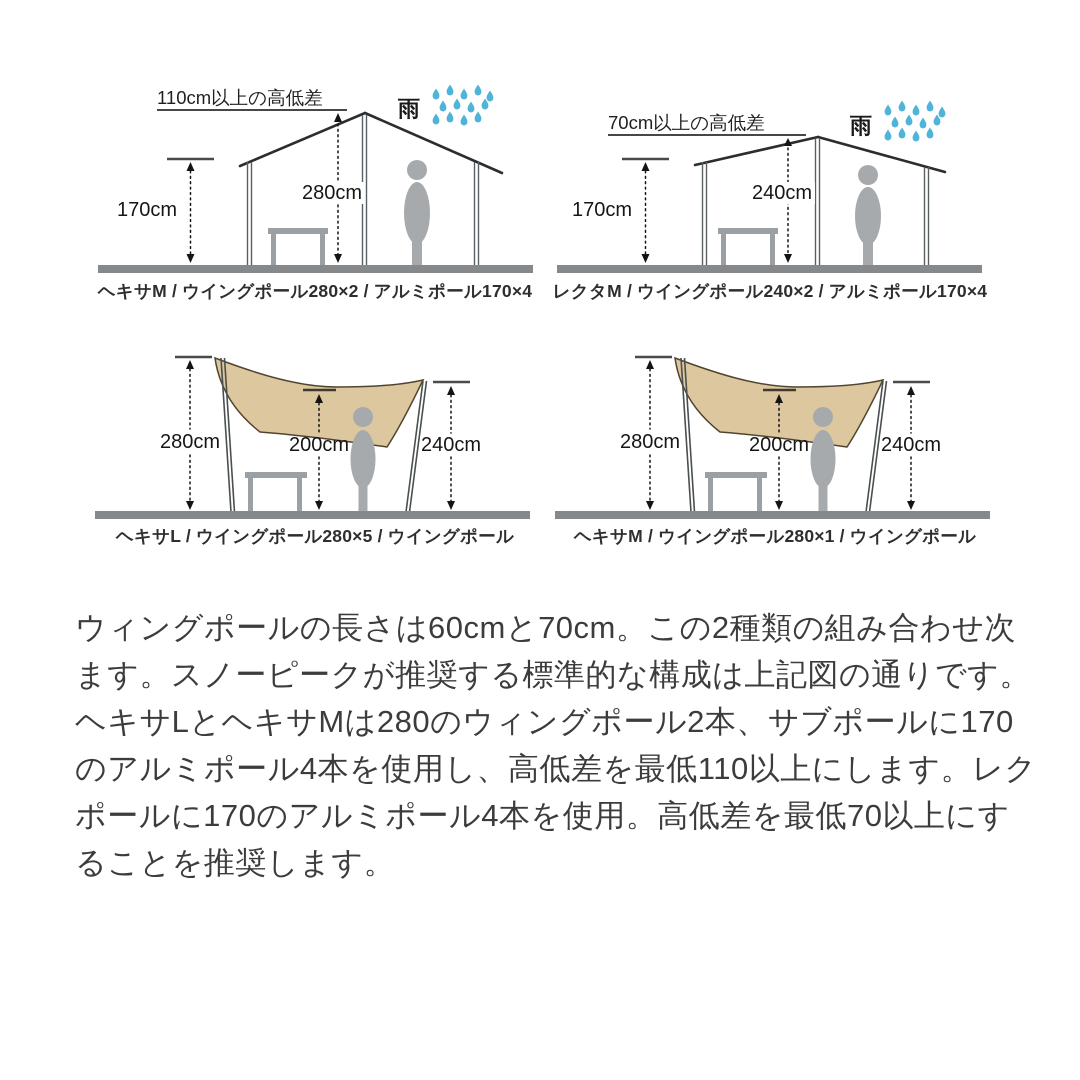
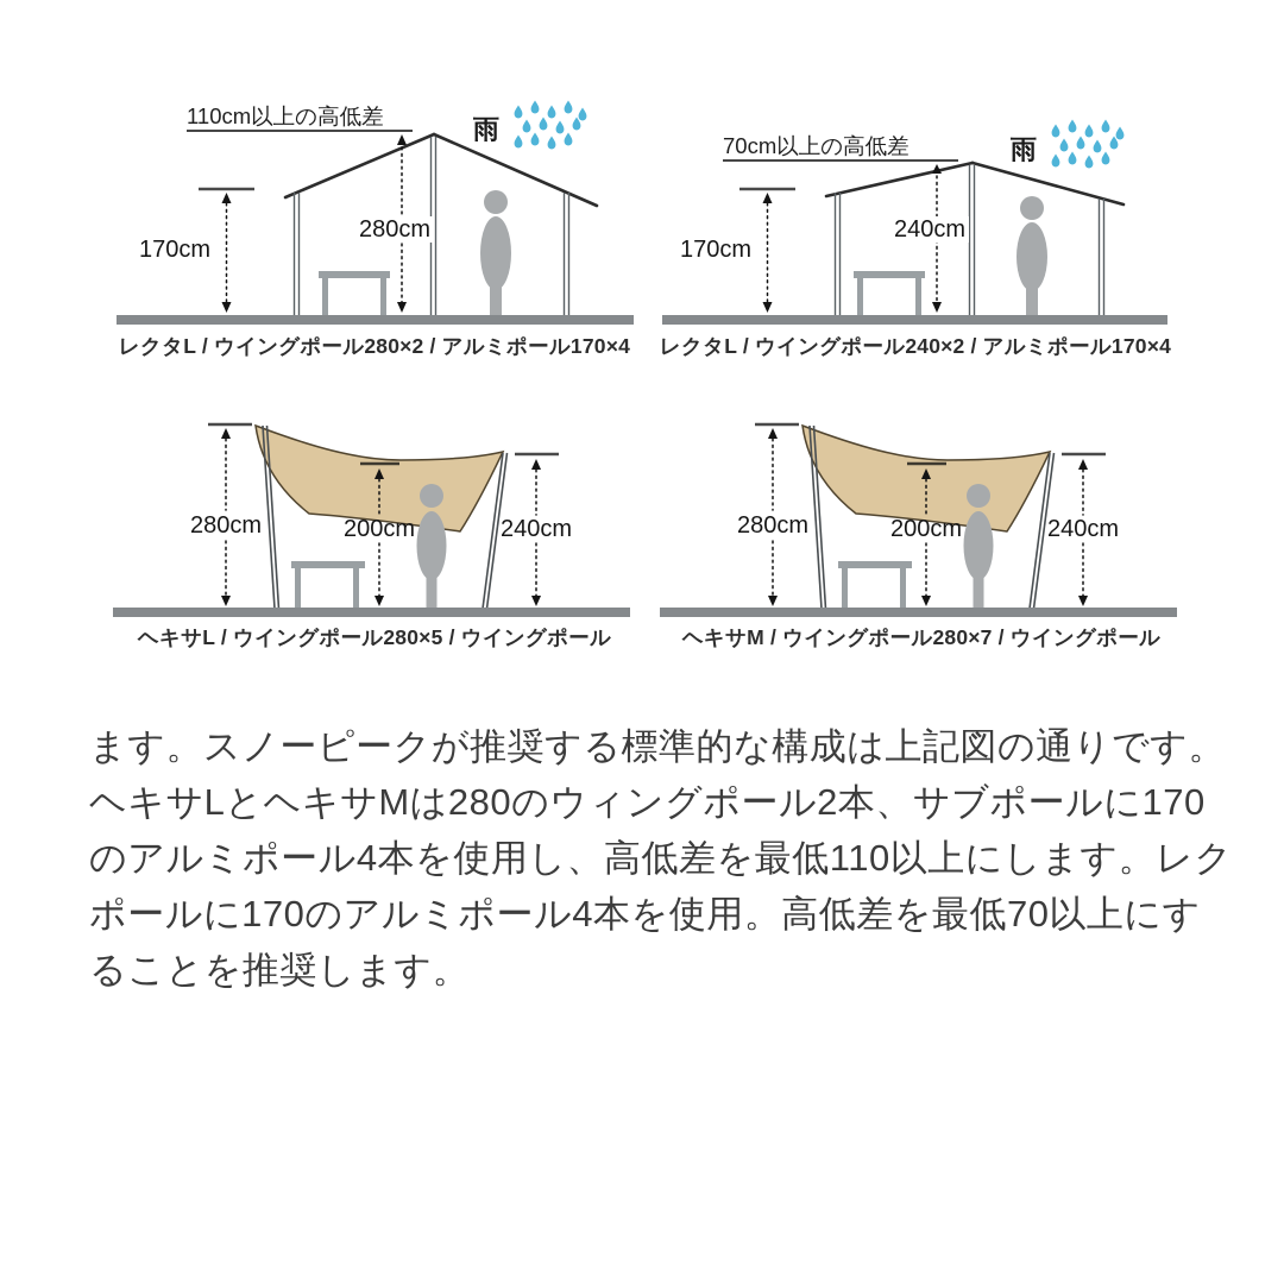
  110cm以上の高低差
  280cm
  170cm
  雨
- ヘキサM / ウイングポール280×2 / アルミポール170×4
+ レクタL / ウイングポール280×2 / アルミポール170×4
  70cm以上の高低差
  240cm
  170cm
  雨
- レクタM / ウイングポール240×2 / アルミポール170×4
+ レクタL / ウイングポール240×2 / アルミポール170×4
  280cm
  200cm
  240cm
  ヘキサL / ウイングポール280×5 / ウイングポール
  280cm
  200cm
  240cm
- ヘキサM / ウイングポール280×1 / ウイングポール
+ ヘキサM / ウイングポール280×7 / ウイングポール
- ウィングポールの長さは60cmと70cm。この2種類の組み合わせ次
  ます。スノーピークが推奨する標準的な構成は上記図の通りです。
  ヘキサLとヘキサMは280のウィングポール2本、サブポールに170
  のアルミポール4本を使用し、高低差を最低110以上にします。レク
  ポールに170のアルミポール4本を使用。高低差を最低70以上にす
  ることを推奨します。
